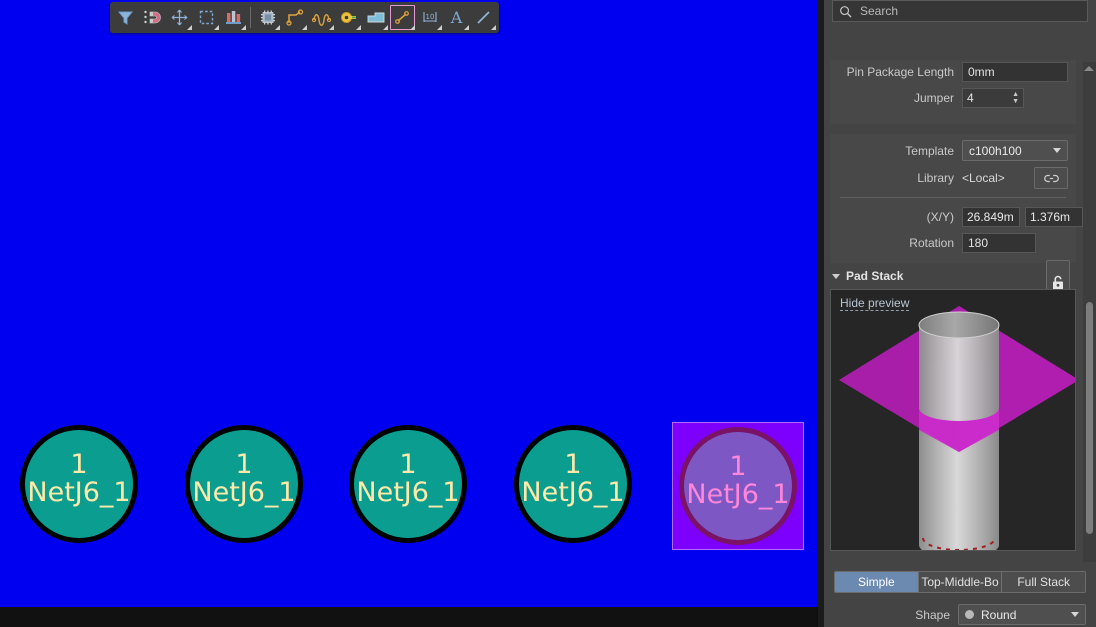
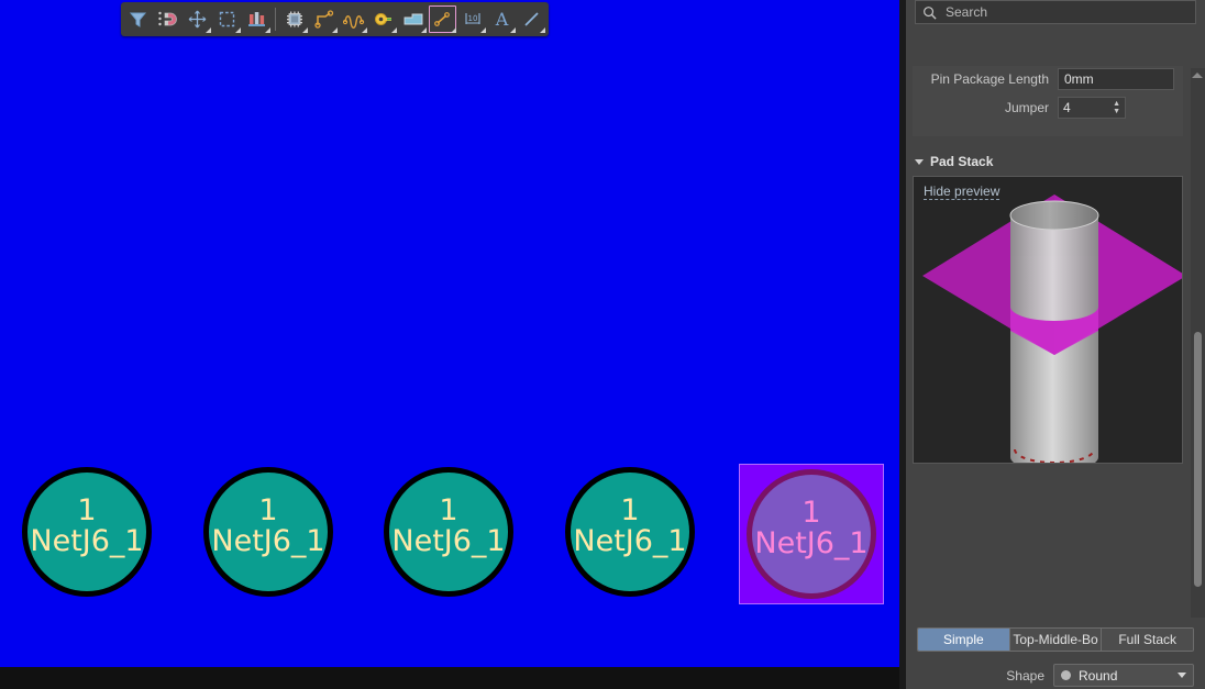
  1
  NetJ6_1
  1
  NetJ6_1
  1
  NetJ6_1
  1
  NetJ6_1
  1
  NetJ6_1
  10
  A
  Search
  Pin Package Length
  0mm
  Jumper
  4
- Template
- c100h100
- Library
- <Local>
- (X/Y)
- 26.849m
- 1.376m
- Rotation
- 180
  Pad Stack
  Hide preview
  Simple
  Top-Middle-Bo
  Full Stack
  Shape
  Round
